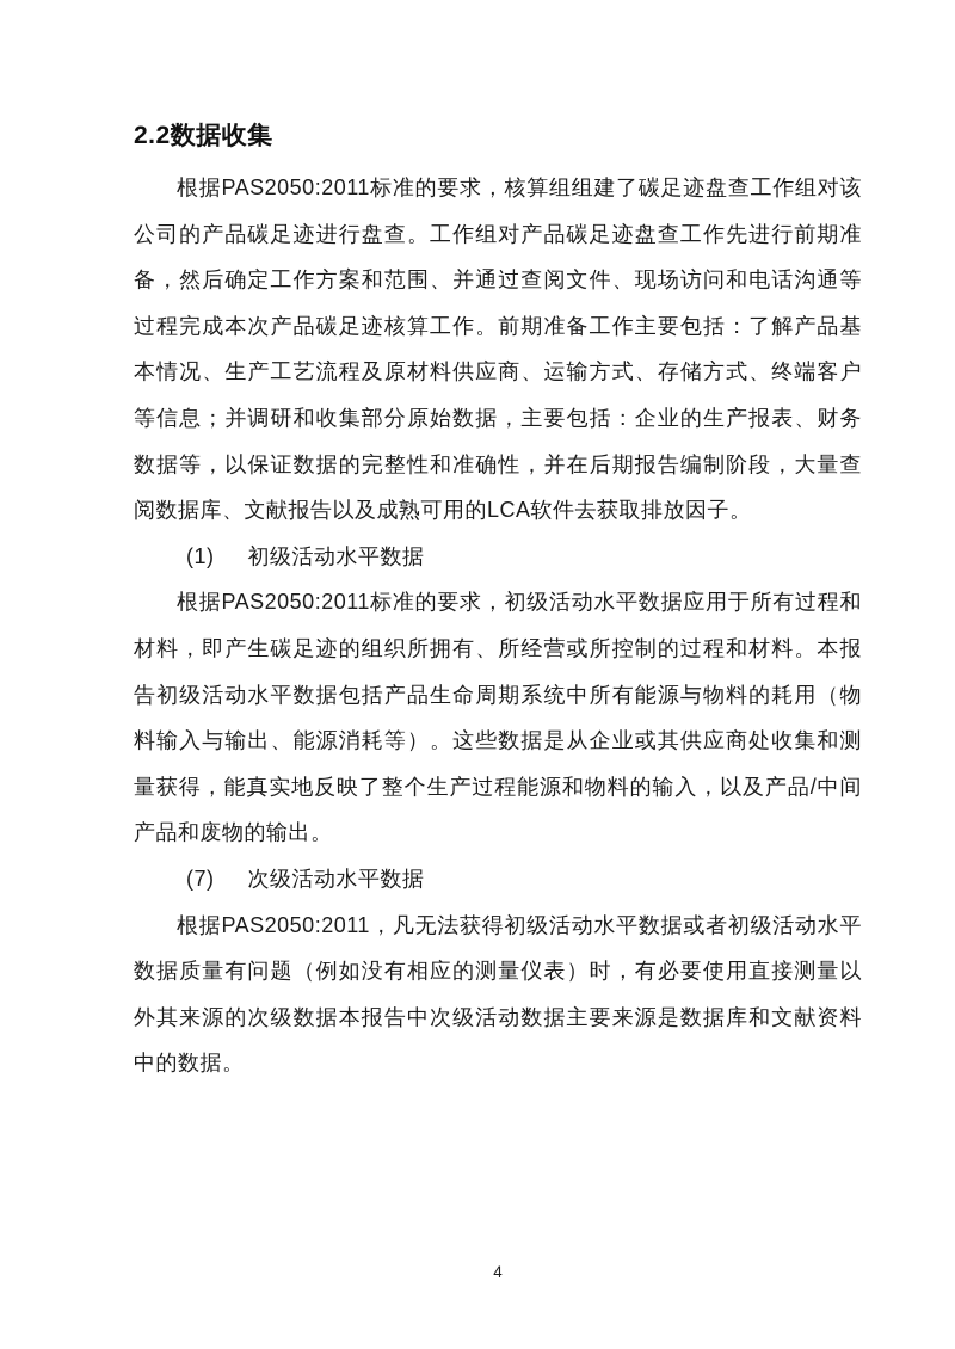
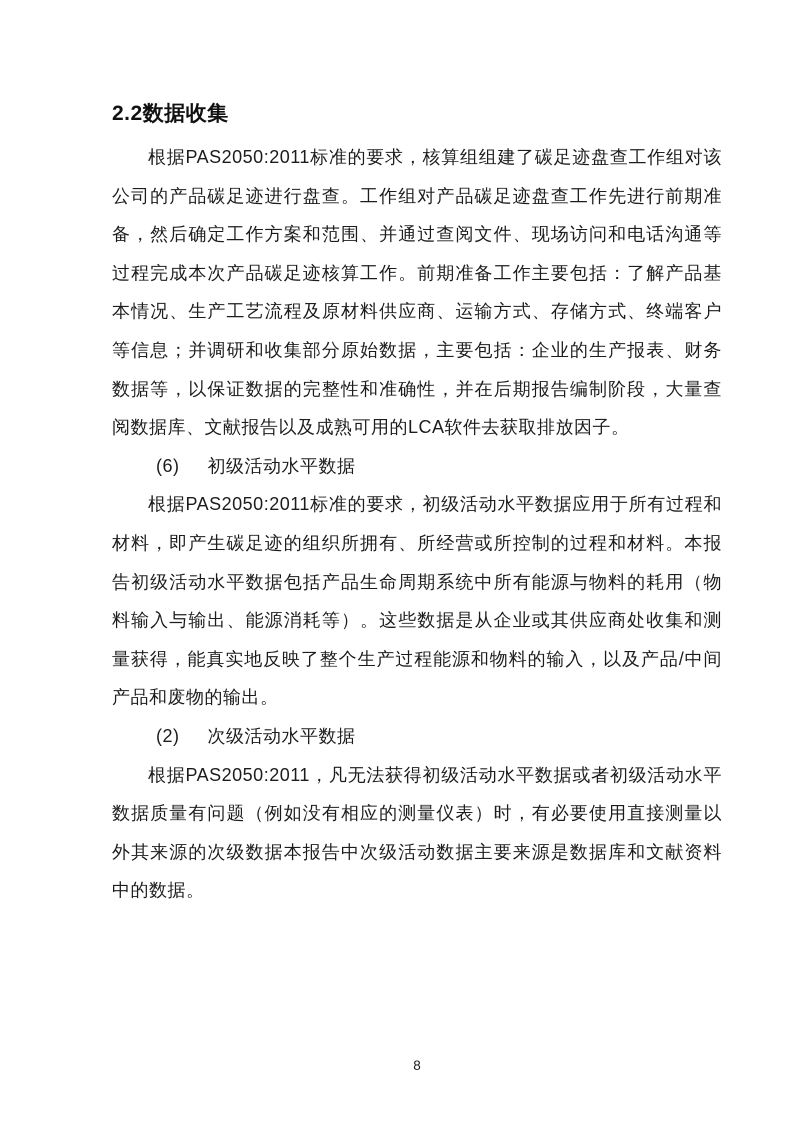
  2.2数据收集
  根据PAS2050:2011标准的要求，核算组组建了碳足迹盘查工作组对该公司的产品碳足迹进行盘查。工作组对产品碳足迹盘查工作先进行前期准备，然后确定工作方案和范围、并通过查阅文件、现场访问和电话沟通等过程完成本次产品碳足迹核算工作。前期准备工作主要包括：了解产品基本情况、生产工艺流程及原材料供应商、运输方式、存储方式、终端客户等信息；并调研和收集部分原始数据，主要包括：企业的生产报表、财务数据等，以保证数据的完整性和准确性，并在后期报告编制阶段，大量查阅数据库、文献报告以及成熟可用的LCA软件去获取排放因子。
- (1) 初级活动水平数据
+ (6) 初级活动水平数据
  根据PAS2050:2011标准的要求，初级活动水平数据应用于所有过程和材料，即产生碳足迹的组织所拥有、所经营或所控制的过程和材料。本报告初级活动水平数据包括产品生命周期系统中所有能源与物料的耗用（物料输入与输出、能源消耗等）。这些数据是从企业或其供应商处收集和测量获得，能真实地反映了整个生产过程能源和物料的输入，以及产品/中间产品和废物的输出。
- (7) 次级活动水平数据
+ (2) 次级活动水平数据
  根据PAS2050:2011，凡无法获得初级活动水平数据或者初级活动水平数据质量有问题（例如没有相应的测量仪表）时，有必要使用直接测量以外其来源的次级数据本报告中次级活动数据主要来源是数据库和文献资料中的数据。
- 4
+ 8
